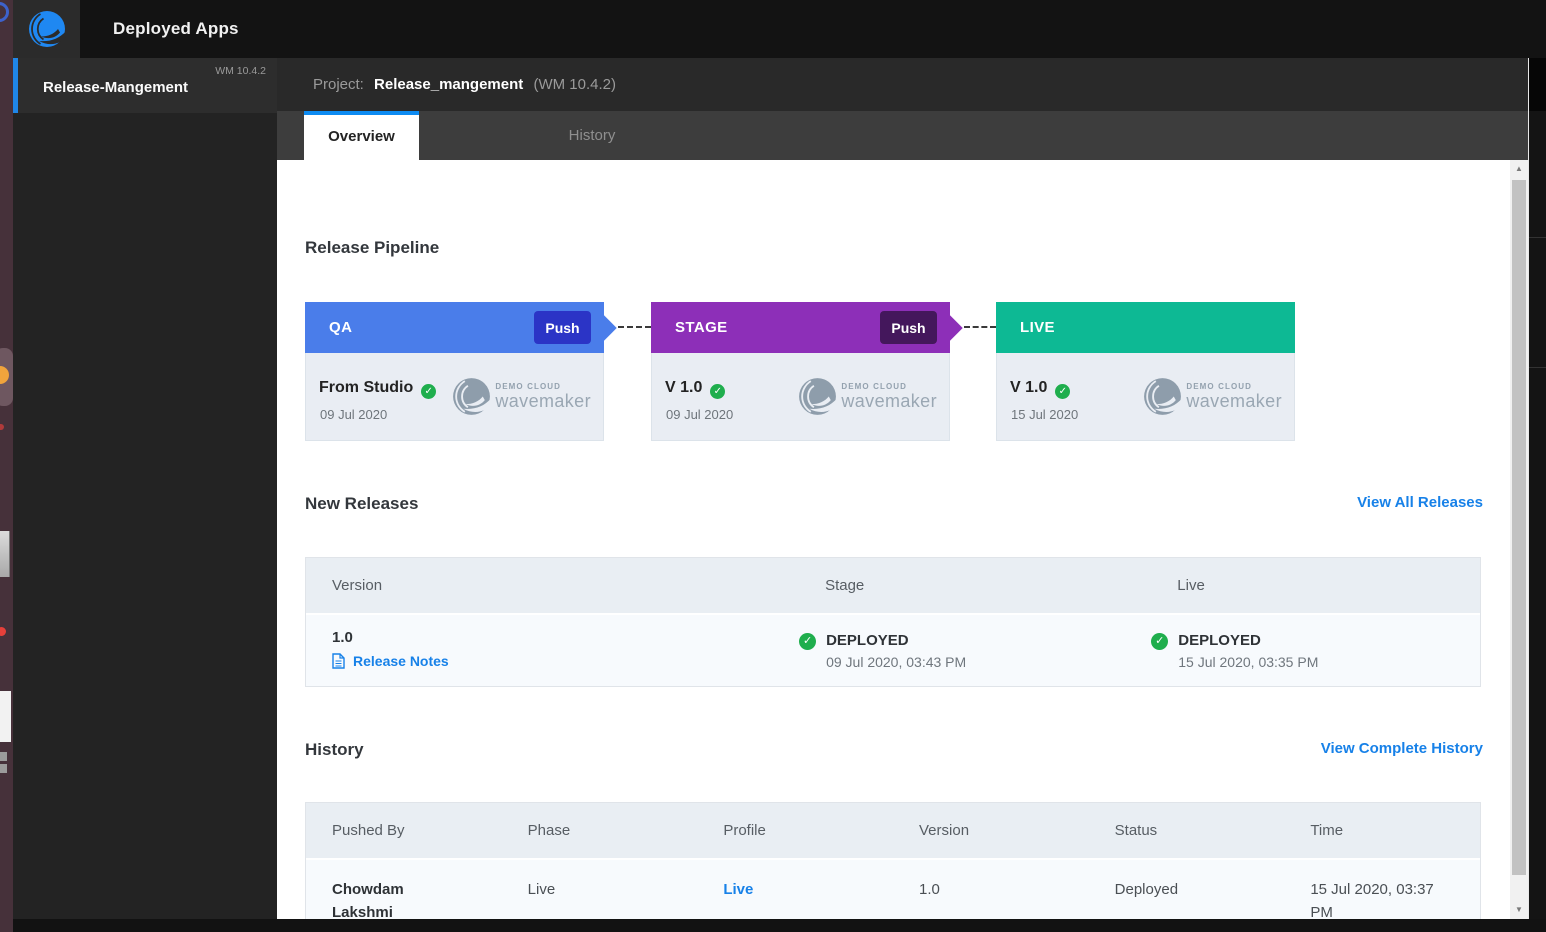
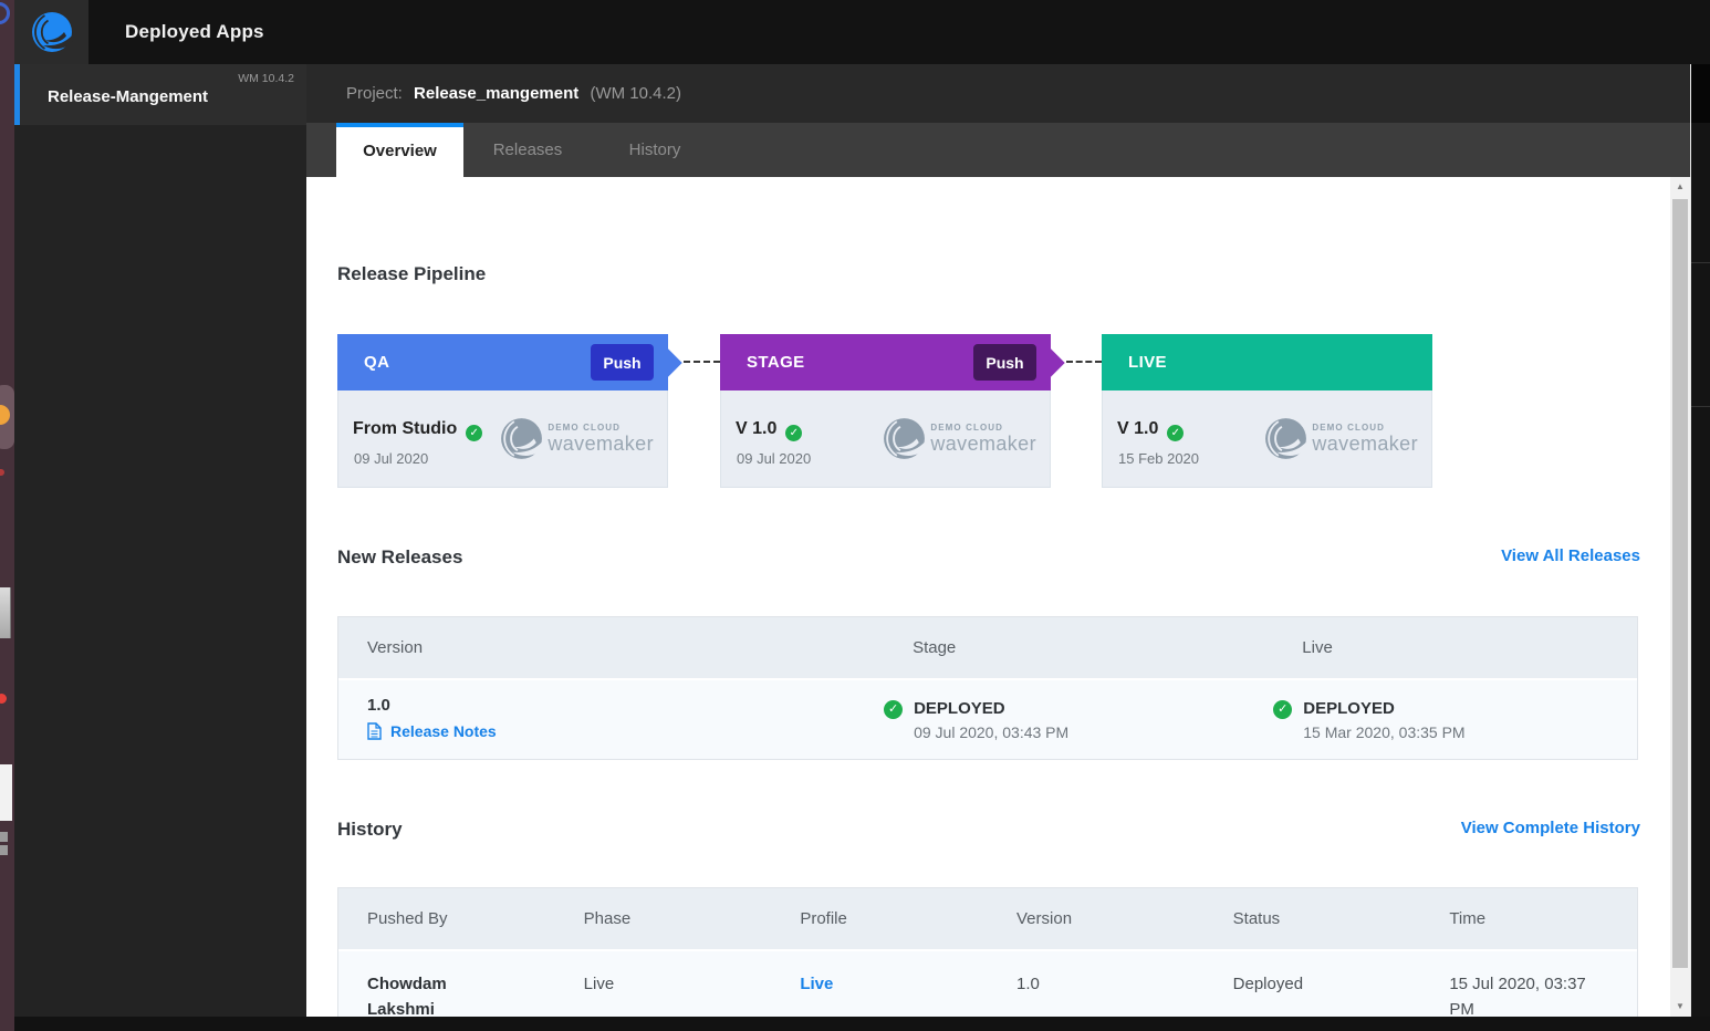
  Deployed Apps
  Release-Mangement
  WM 10.4.2
  Project: Release_mangement (WM 10.4.2)
  Overview
+ Releases
  History
  Release Pipeline
  QA
  Push
  From Studio ✓
  09 Jul 2020
  DEMO CLOUD
  wavemaker
  STAGE
  Push
  V 1.0 ✓
  09 Jul 2020
  DEMO CLOUD
  wavemaker
  LIVE
  V 1.0 ✓
- 15 Jul 2020
+ 15 Feb 2020
  DEMO CLOUD
  wavemaker
  New Releases
  View All Releases
  Version
  Stage
  Live
  1.0
  Release Notes
  ✓
  DEPLOYED
  09 Jul 2020, 03:43 PM
  ✓
  DEPLOYED
- 15 Jul 2020, 03:35 PM
+ 15 Mar 2020, 03:35 PM
  History
  View Complete History
  Pushed By
  Phase
  Profile
  Version
  Status
  Time
  Chowdam Lakshmi
  Live
  Live
  1.0
  Deployed
  15 Jul 2020, 03:37 PM
  ▲
  ▼
